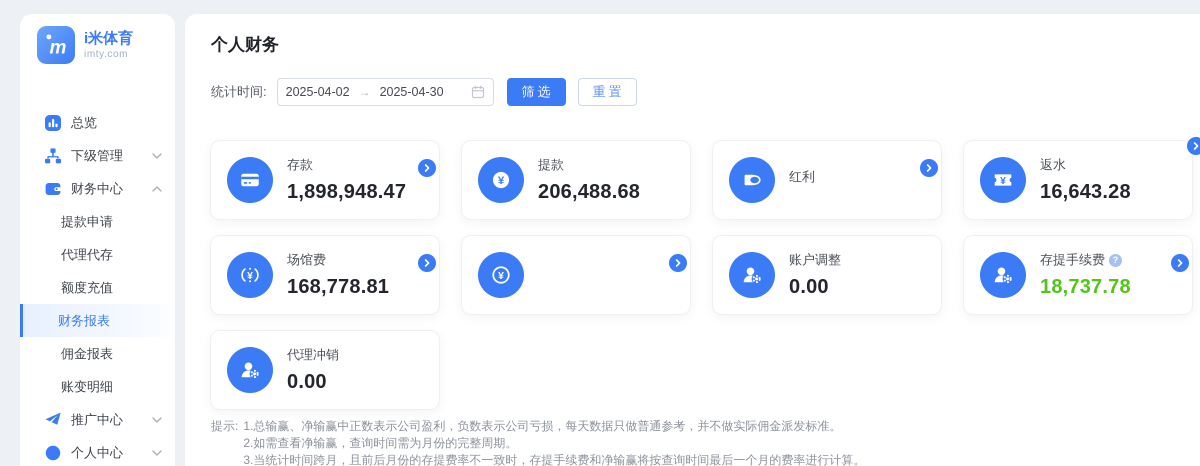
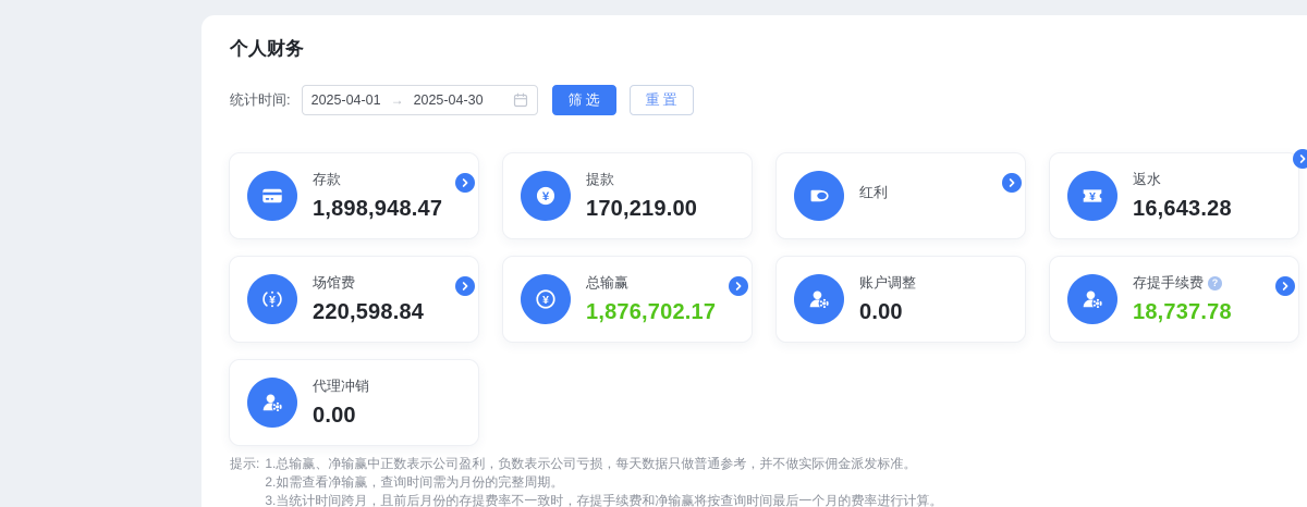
- m
- i米体育
- imty.com
- 总览
- 下级管理
- 财务中心
- 提款申请
- 代理代存
- 额度充值
- 财务报表
- 佣金报表
- 账变明细
- 推广中心
- 个人中心
  个人财务
  统计时间:
- 2025-04-02
+ 2025-04-01
  →
  2025-04-30
  筛选
  重置
  存款
  1,898,948.47
  ¥
  提款
- 206,488.68
+ 170,219.00
  红利
  ¥
  返水
  16,643.28
  ¥
  场馆费
- 168,778.81
+ 220,598.84
  ¥
+ 总输赢
+ 1,876,702.17
  账户调整
  0.00
  存提手续费
  ?
  18,737.78
  代理冲销
  0.00
  提示:
  1.总输赢、净输赢中正数表示公司盈利，负数表示公司亏损，每天数据只做普通参考，并不做实际佣金派发标准。
  2.如需查看净输赢，查询时间需为月份的完整周期。
  3.当统计时间跨月，且前后月份的存提费率不一致时，存提手续费和净输赢将按查询时间最后一个月的费率进行计算。
